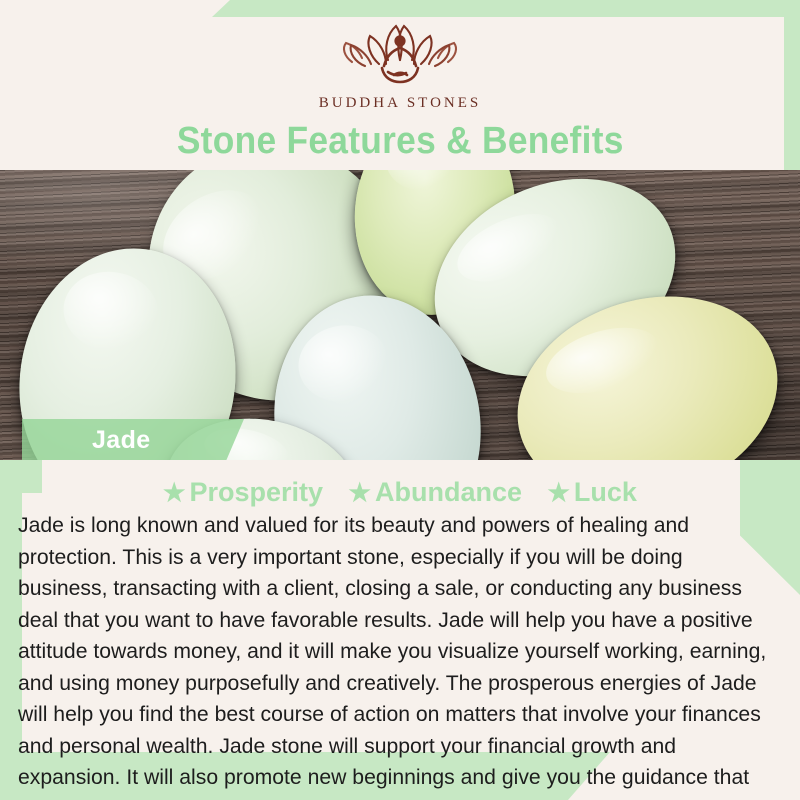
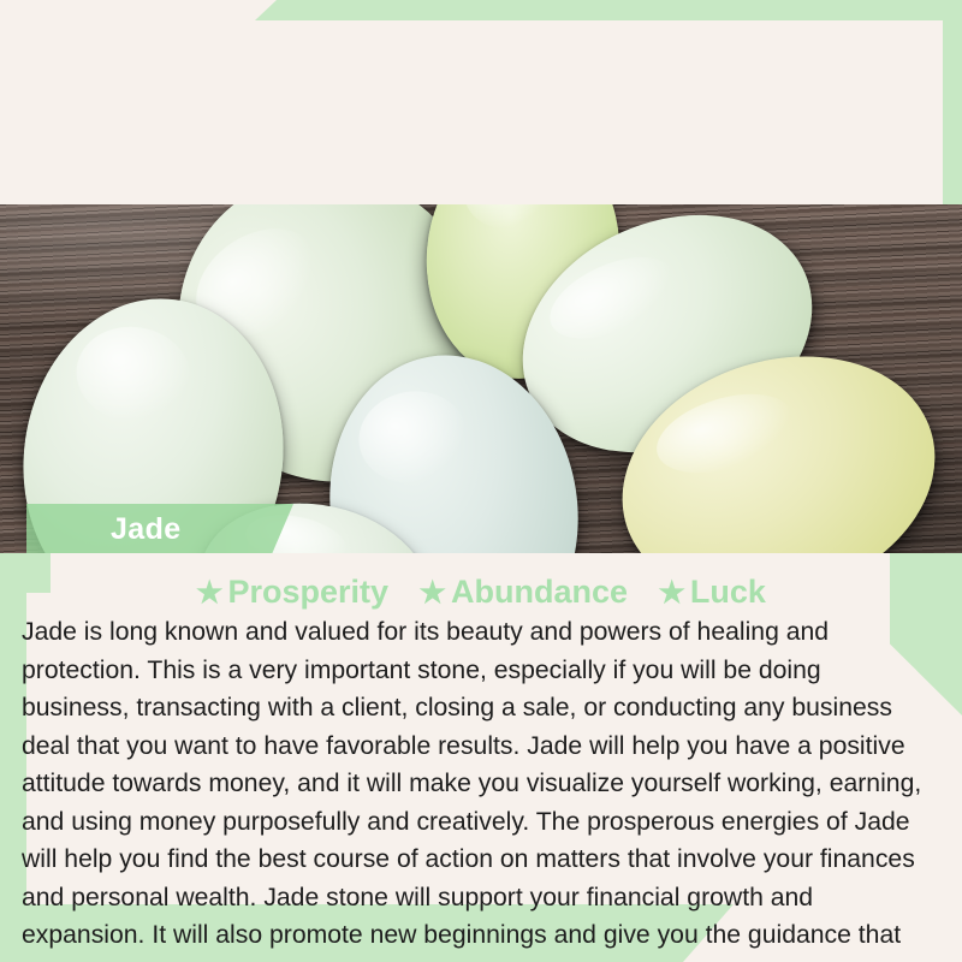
- BUDDHA STONES
- Stone Features & Benefits
  Jade
  ★ Prosperity ★ Abundance ★ Luck
  Jade is long known and valued for its beauty and powers of healing and protection. This is a very important stone, especially if you will be doing business, transacting with a client, closing a sale, or conducting any business deal that you want to have favorable results. Jade will help you have a positive attitude towards money, and it will make you visualize yourself working, earning, and using money purposefully and creatively. The prosperous energies of Jade will help you find the best course of action on matters that involve your finances and personal wealth. Jade stone will support your financial growth and expansion. It will also promote new beginnings and give you the guidance that
